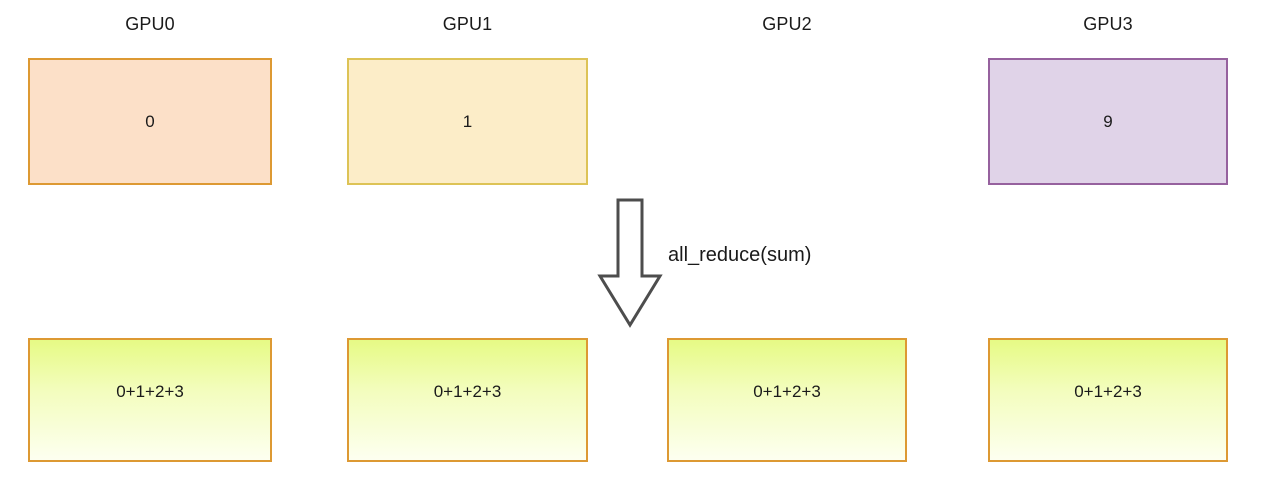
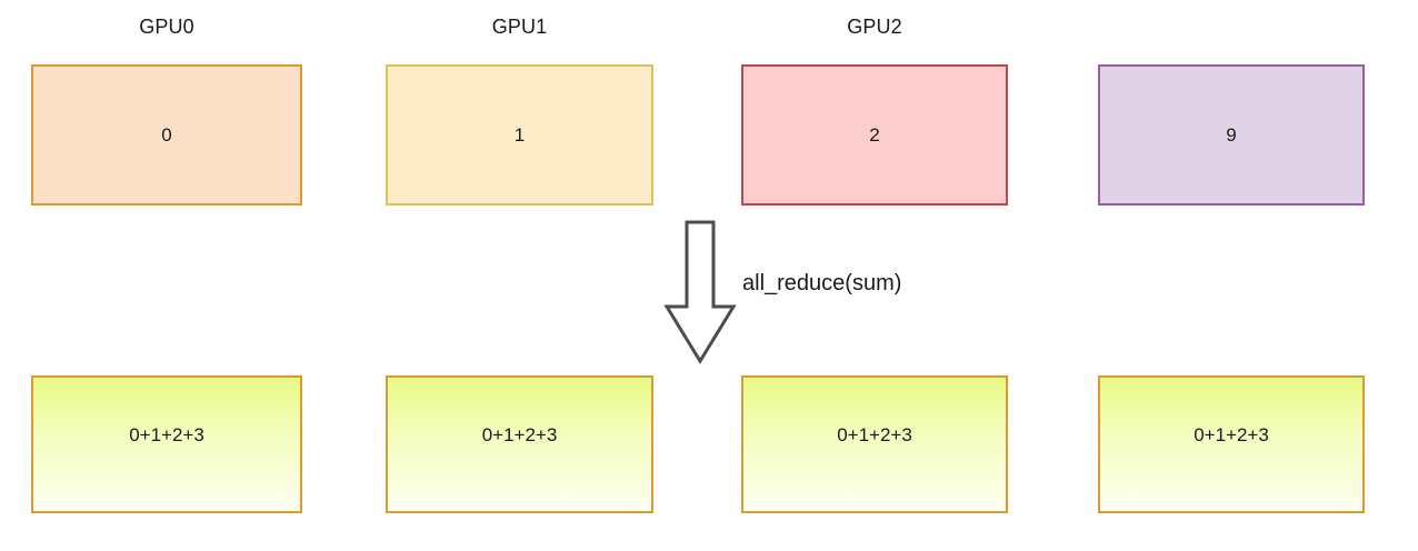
  GPU0
  GPU1
  GPU2
- GPU3
  0
  1
+ 2
  9
  all_reduce(sum)
  0+1+2+3
  0+1+2+3
  0+1+2+3
  0+1+2+3
